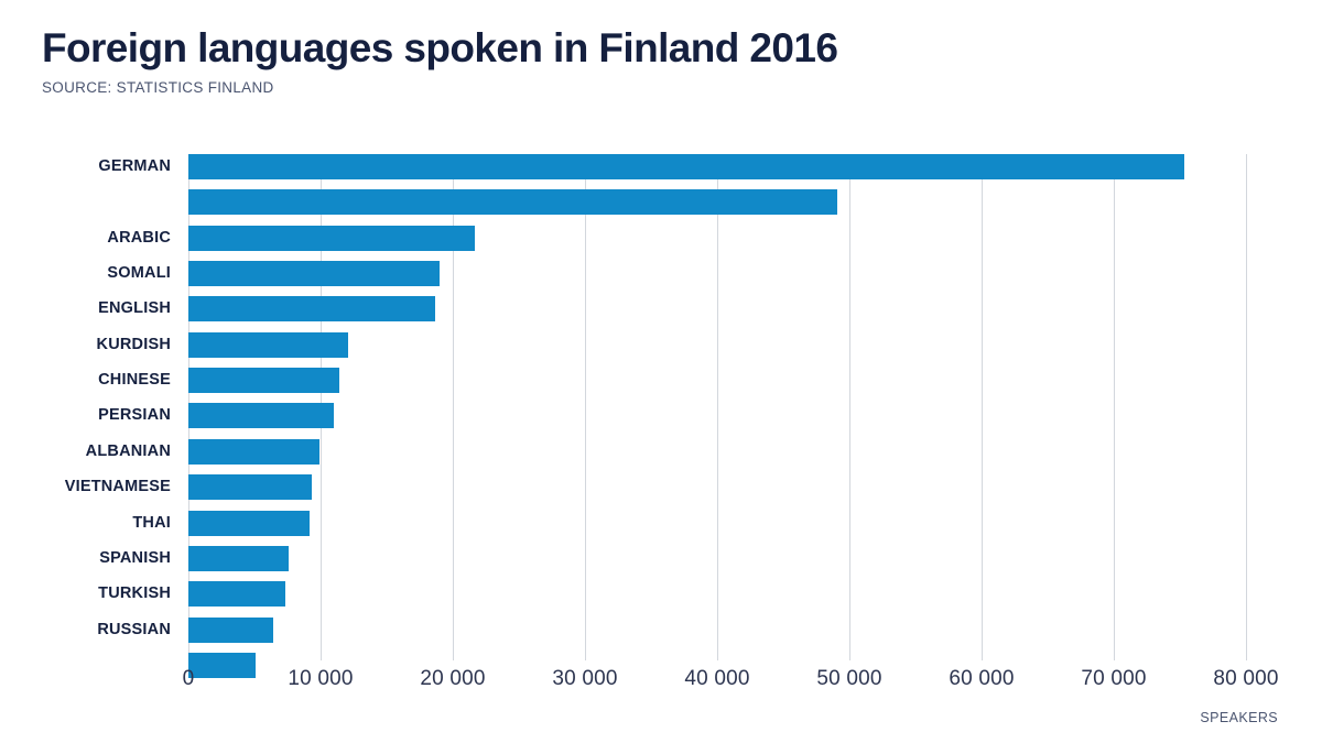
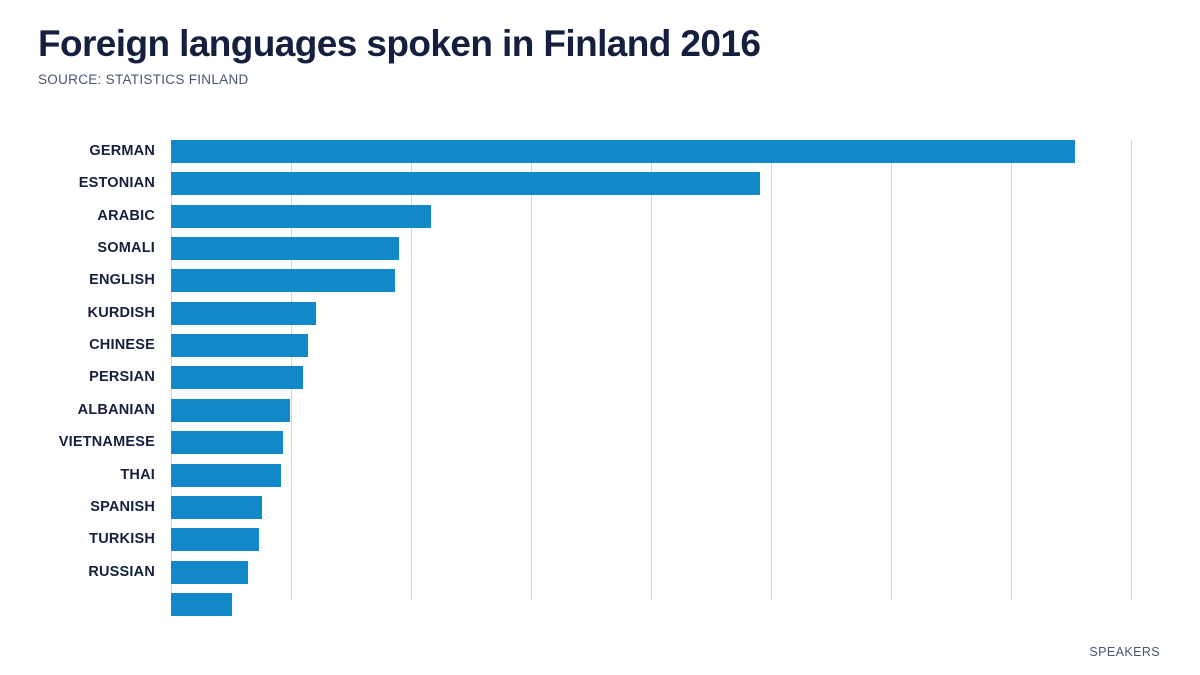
  Foreign languages spoken in Finland 2016
  SOURCE: STATISTICS FINLAND
  GERMAN
+ ESTONIAN
  ARABIC
  SOMALI
  ENGLISH
  KURDISH
  CHINESE
  PERSIAN
  ALBANIAN
  VIETNAMESE
  THAI
  SPANISH
  TURKISH
  RUSSIAN
- 0
- 10 000
- 20 000
- 30 000
- 40 000
- 50 000
- 60 000
- 70 000
- 80 000
  SPEAKERS
